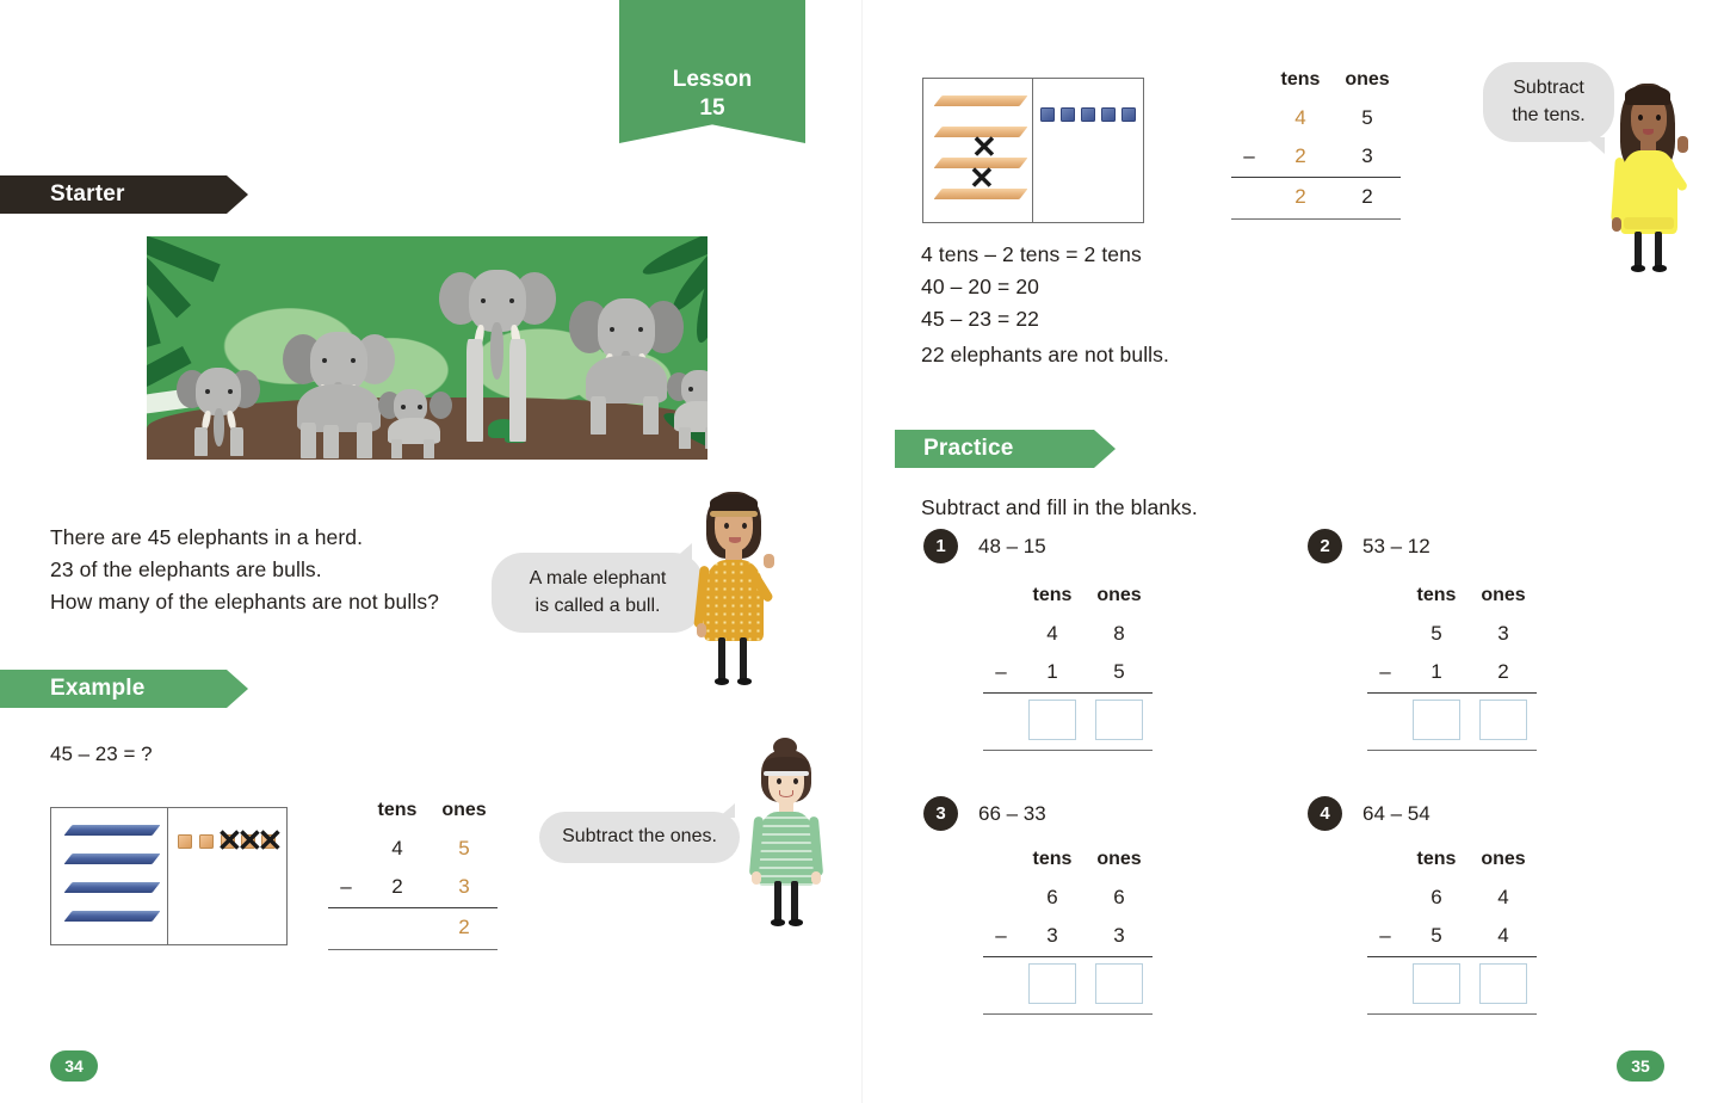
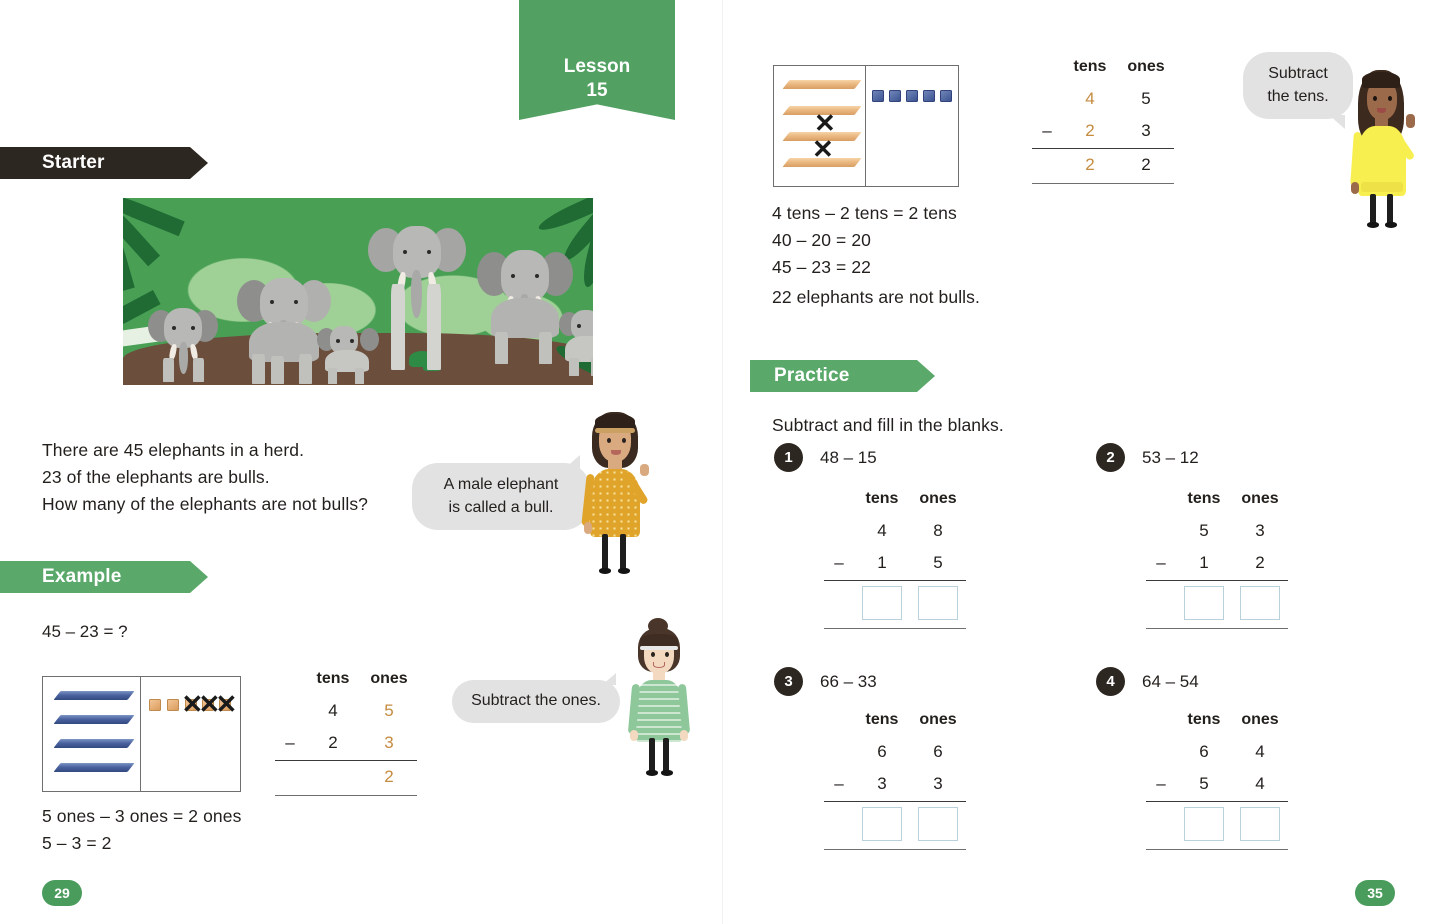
  Lesson
  15
  Starter
  There are 45 elephants in a herd.
  23 of the elephants are bulls.
  How many of the elephants are not bulls?
  A male elephant
  is called a bull.
  Example
  45 – 23 = ?
  ✕
  ✕
  ✕
  	tens	ones
  	4	5
  –	2	3
  		2
  Subtract the ones.
+ 5 ones – 3 ones = 2 ones
+ 5 – 3 = 2
- 34
+ 29
  ✕
  ✕
  	tens	ones
  	4	5
  –	2	3
  	2	2
  Subtract
  the tens.
  4 tens – 2 tens = 2 tens
  40 – 20 = 20
  45 – 23 = 22
  22 elephants are not bulls.
  Practice
  Subtract and fill in the blanks.
  1
  48 – 15
  	tens	ones
  	4	8
  –	1	5
  2
  53 – 12
  	tens	ones
  	5	3
  –	1	2
  3
  66 – 33
  	tens	ones
  	6	6
  –	3	3
  4
  64 – 54
  	tens	ones
  	6	4
  –	5	4
  35
